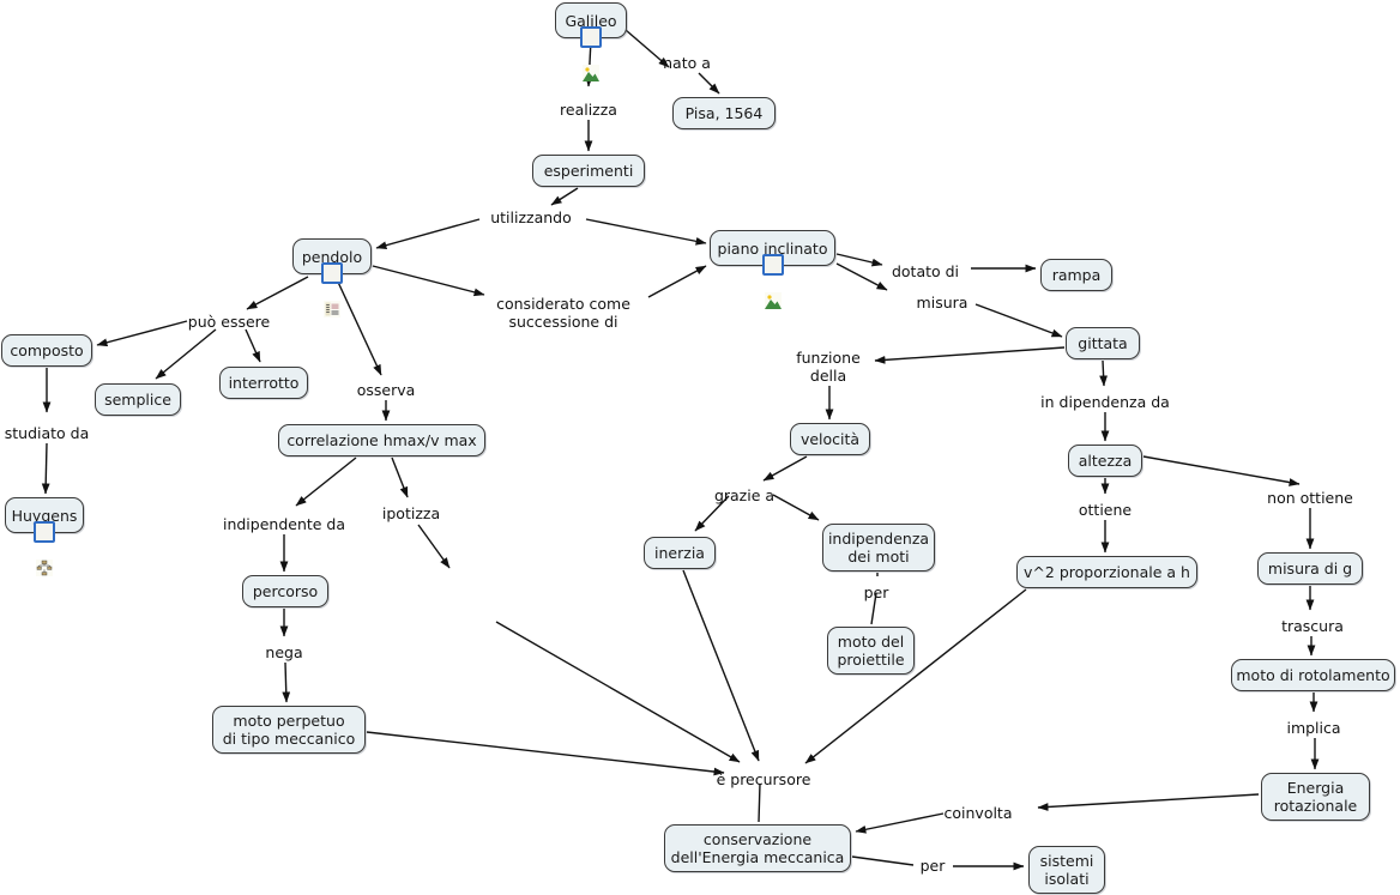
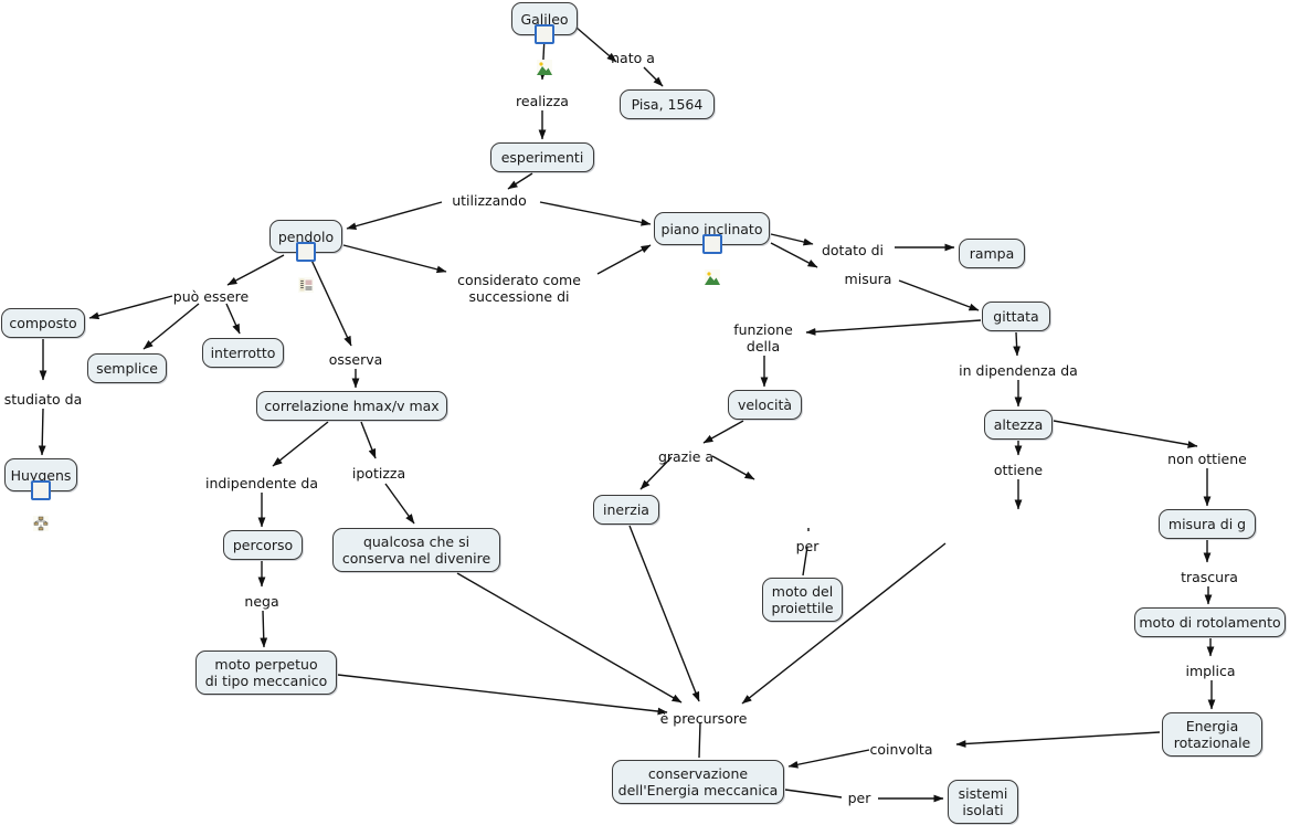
  Galileo
  Pisa, 1564
  esperimenti
  pendolo
  piano inclinato
  rampa
  composto
  semplice
  interrotto
  gittata
  Huygens
  correlazione hmax/v max
  velocità
  altezza
  inerzia
- indipendenza
- dei moti
- v^2 proporzionale a h
  misura di g
  percorso
+ qualcosa che si
+ conserva nel divenire
  moto del
  proiettile
  moto di rotolamento
  moto perpetuo
  di tipo meccanico
  Energia
  rotazionale
  conservazione
  dell'Energia meccanica
  sistemi
  isolati
  nato a
  realizza
  utilizzando
  dotato di
  misura
  può essere
  considerato come
  successione di
  funzione
  della
  in dipendenza da
  osserva
  studiato da
  grazie a
  non ottiene
  indipendente da
  ipotizza
  ottiene
  per
  trascura
  nega
  implica
  è precursore
  coinvolta
  per
